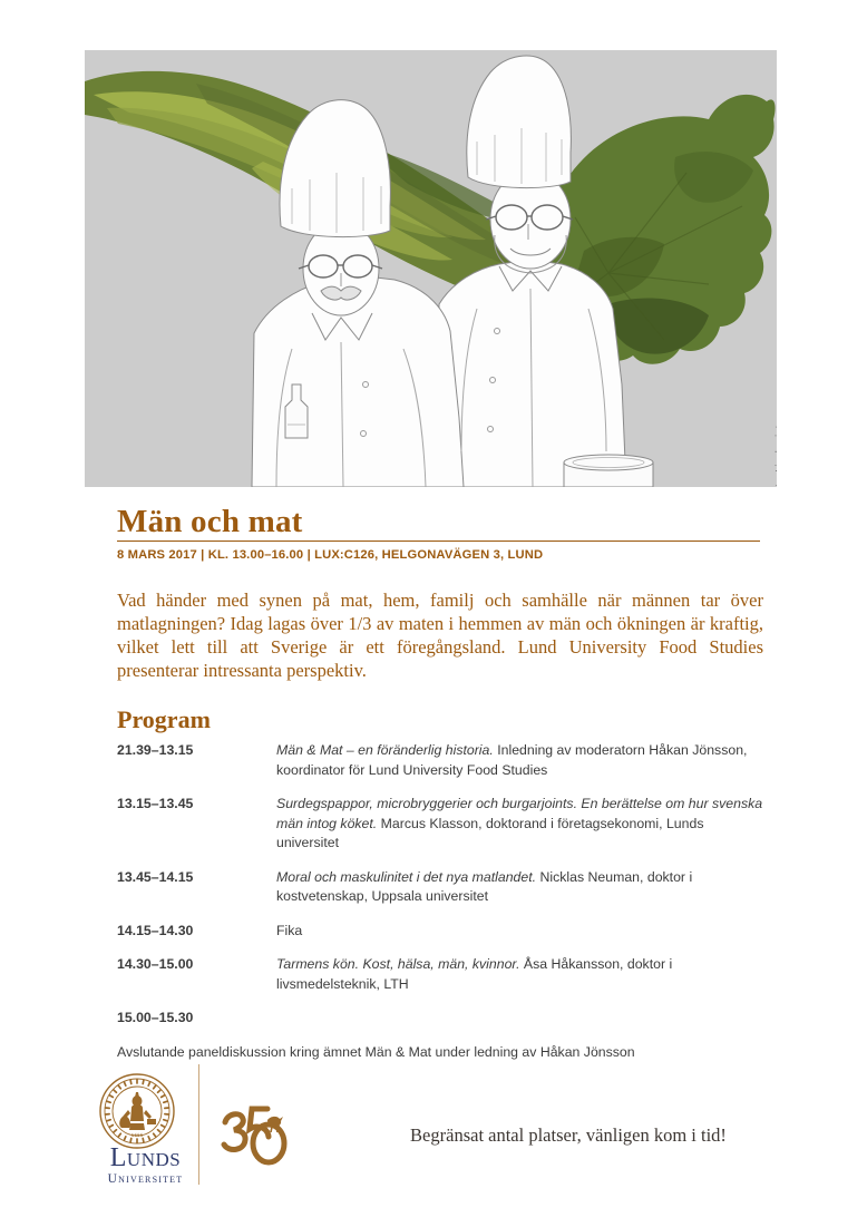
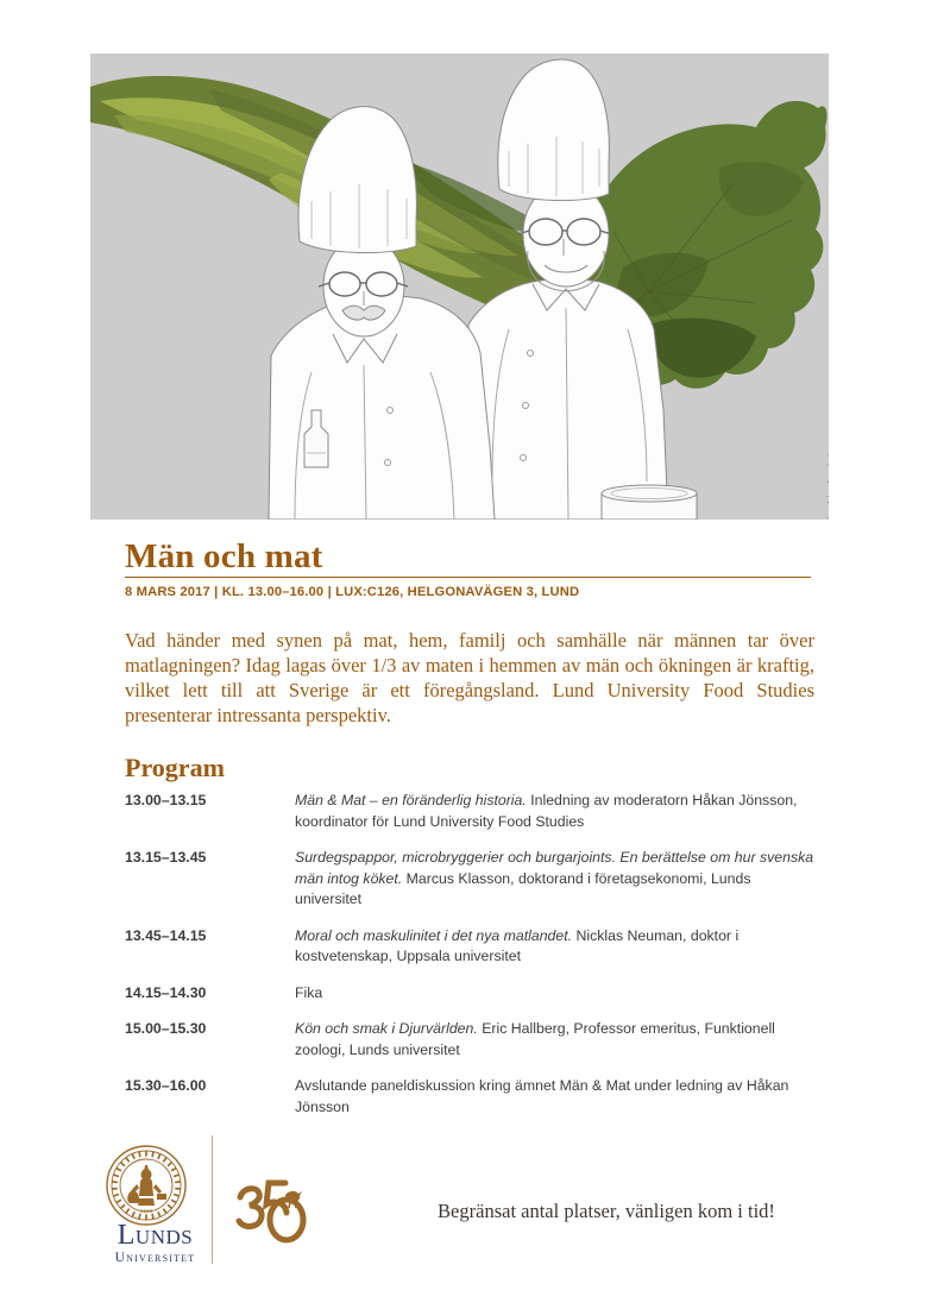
  Män och mat
  8 MARS 2017 | KL. 13.00–16.00 | LUX:C126, HELGONAVÄGEN 3, LUND
  Vad händer med synen på mat, hem, familj och samhälle när männen tar över matlagningen? Idag lagas över 1/3 av maten i hemmen av män och ökningen är kraftig, vilket lett till att Sverige är ett föregångsland. Lund University Food Studies presenterar intressanta perspektiv.
  Program
- 21.39–13.15
+ 13.00–13.15
  Män & Mat – en föränderlig historia. Inledning av moderatorn Håkan Jönsson, koordinator för Lund University Food Studies
  13.15–13.45
  Surdegspappor, microbryggerier och burgarjoints. En berättelse om hur svenska män intog köket. Marcus Klasson, doktorand i företagsekonomi, Lunds universitet
  13.45–14.15
  Moral och maskulinitet i det nya matlandet. Nicklas Neuman, doktor i kostvetenskap, Uppsala universitet
  14.15–14.30
  Fika
- 14.30–15.00
- Tarmens kön. Kost, hälsa, män, kvinnor. Åsa Håkansson, doktor i livsmedelsteknik, LTH
  15.00–15.30
+ Kön och smak i Djurvärlden. Eric Hallberg, Professor emeritus, Funktionell zoologi, Lunds universitet
+ 15.30–16.00
  Avslutande paneldiskussion kring ämnet Män & Mat under ledning av Håkan Jönsson
  Lunds
  Universitet
  Begränsat antal platser, vänligen kom i tid!
